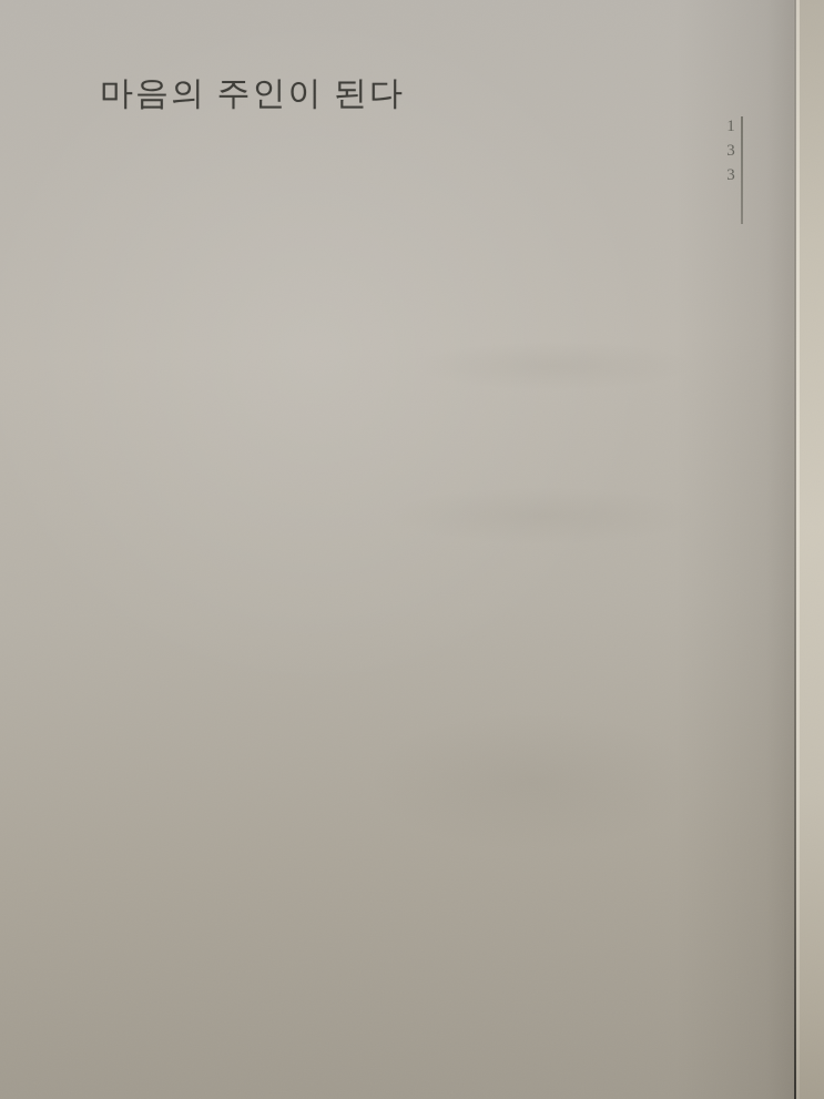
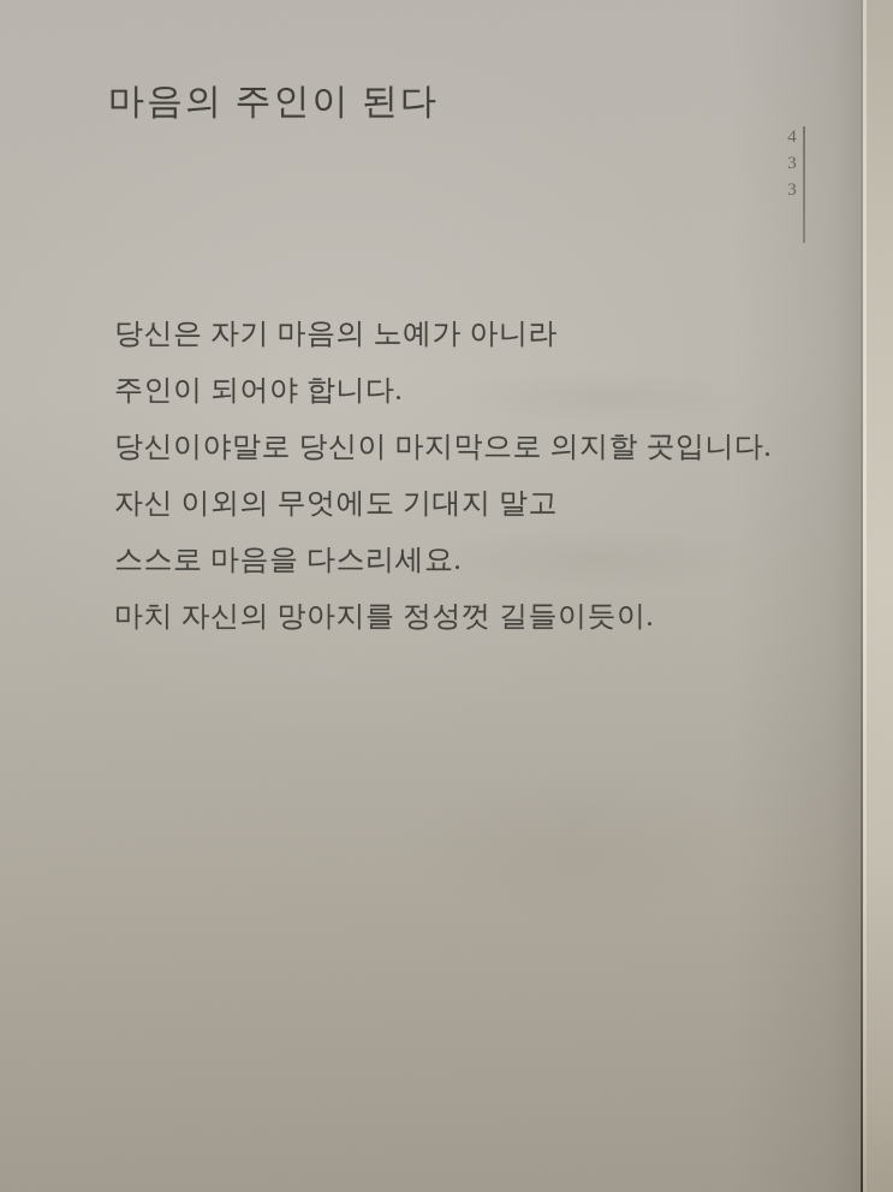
  마음의 주인이 된다
- 1
+ 4
  3
  3
+ 당신은 자기 마음의 노예가 아니라
+ 주인이 되어야 합니다.
+ 당신이야말로 당신이 마지막으로 의지할 곳입니다.
+ 자신 이외의 무엇에도 기대지 말고
+ 스스로 마음을 다스리세요.
+ 마치 자신의 망아지를 정성껏 길들이듯이.
